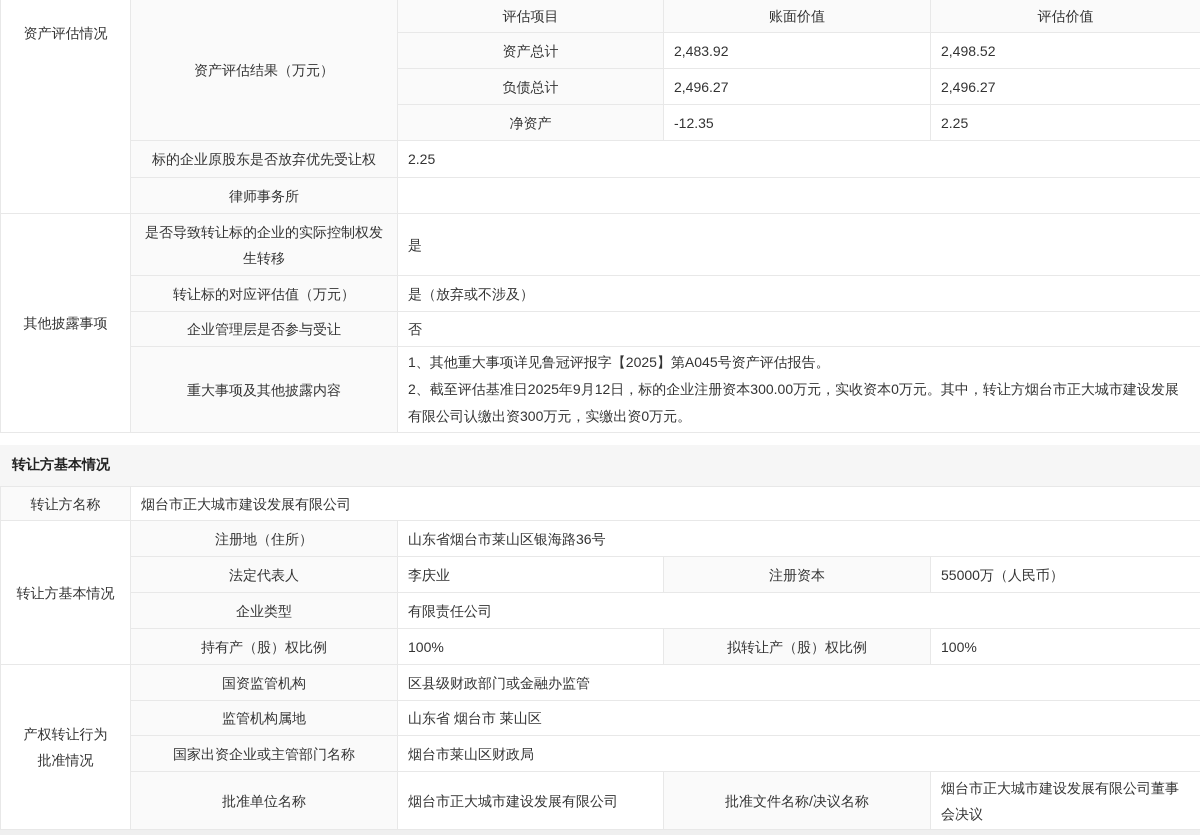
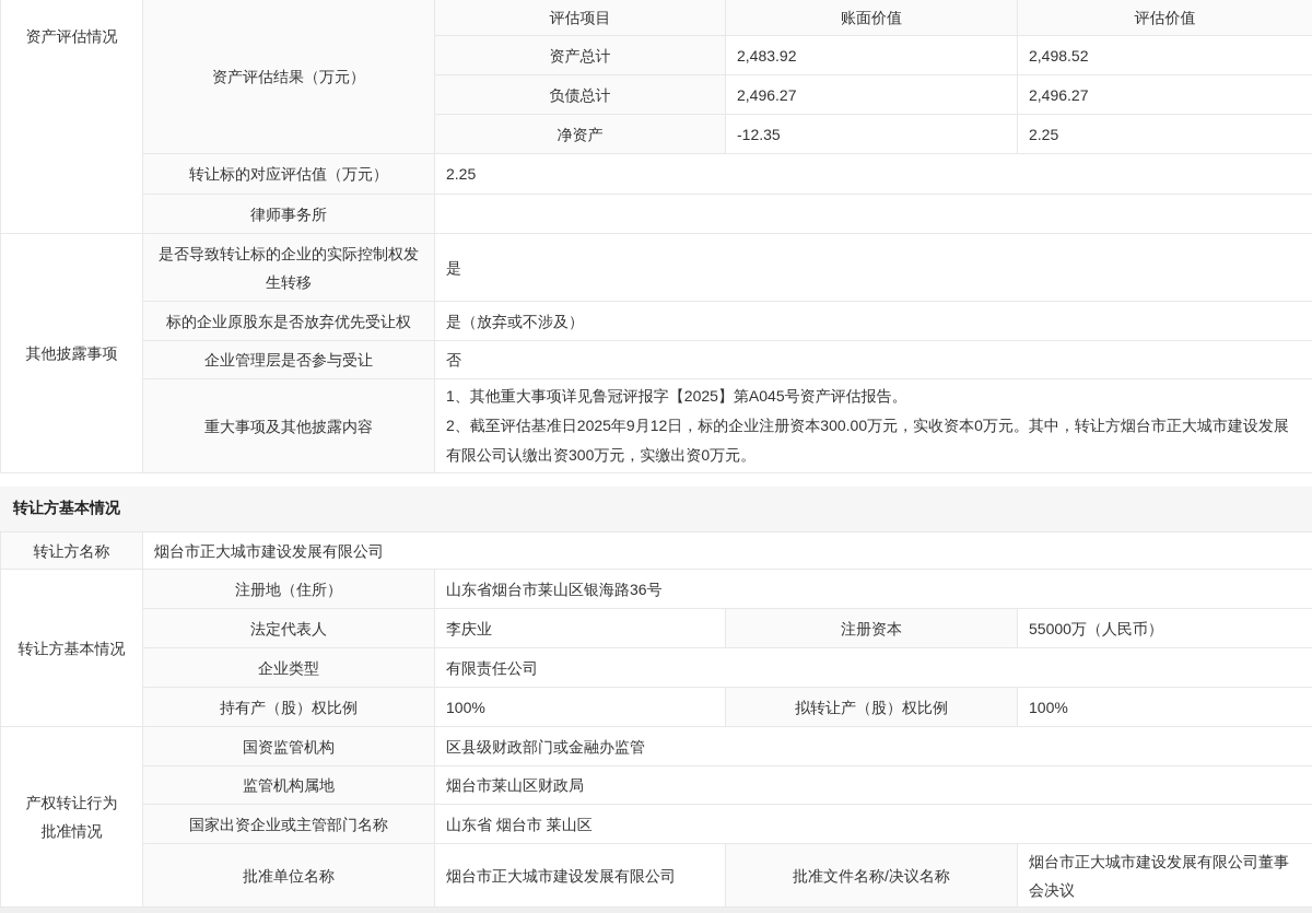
  资产评估情况
  其他披露事项
  资产评估结果（万元）
  评估项目
  账面价值
  评估价值
  资产总计
  2,483.92
  2,498.52
  负债总计
  2,496.27
  2,496.27
  净资产
  -12.35
  2.25
- 标的企业原股东是否放弃优先受让权
+ 转让标的对应评估值（万元）
  2.25
  律师事务所
  是否导致转让标的企业的实际控制权发生转移
  是
- 转让标的对应评估值（万元）
+ 标的企业原股东是否放弃优先受让权
  是（放弃或不涉及）
  企业管理层是否参与受让
  否
  重大事项及其他披露内容
  1、其他重大事项详见鲁冠评报字【2025】第A045号资产评估报告。
  2、截至评估基准日2025年9月12日，标的企业注册资本300.00万元，实收资本0万元。其中，转让方烟台市正大城市建设发展有限公司认缴出资300万元，实缴出资0万元。
  转让方基本情况
  转让方名称
  烟台市正大城市建设发展有限公司
  转让方基本情况
  产权转让行为
  批准情况
  注册地（住所）
  山东省烟台市莱山区银海路36号
  法定代表人
  李庆业
  注册资本
  55000万（人民币）
  企业类型
  有限责任公司
  持有产（股）权比例
  100%
  拟转让产（股）权比例
  100%
  国资监管机构
  区县级财政部门或金融办监管
  监管机构属地
- 山东省 烟台市 莱山区
+ 烟台市莱山区财政局
  国家出资企业或主管部门名称
- 烟台市莱山区财政局
+ 山东省 烟台市 莱山区
  批准单位名称
  烟台市正大城市建设发展有限公司
  批准文件名称/决议名称
  烟台市正大城市建设发展有限公司董事会决议
